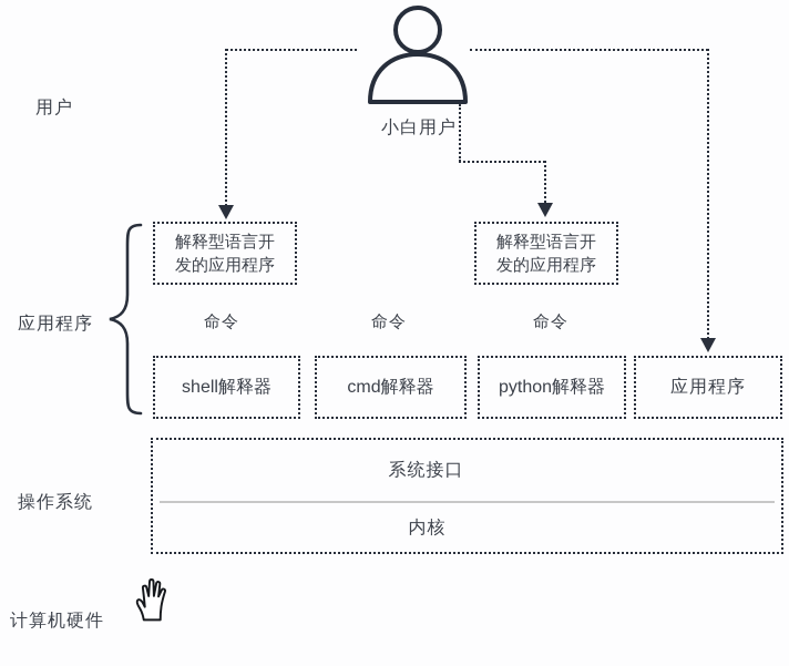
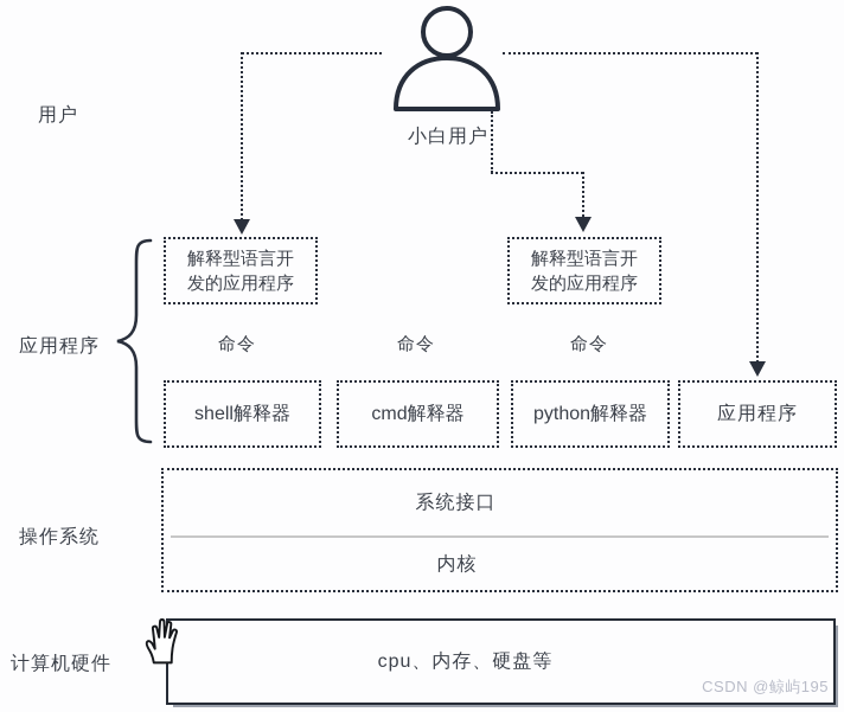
  用户
  应用程序
  操作系统
  计算机硬件
  小白用户
  解释型语言开
  发的应用程序
  解释型语言开
  发的应用程序
  命令
  命令
  命令
  shell解释器
  cmd解释器
  python解释器
  应用程序
  系统接口
  内核
+ cpu、内存、硬盘等
+ CSDN @鲸屿195
